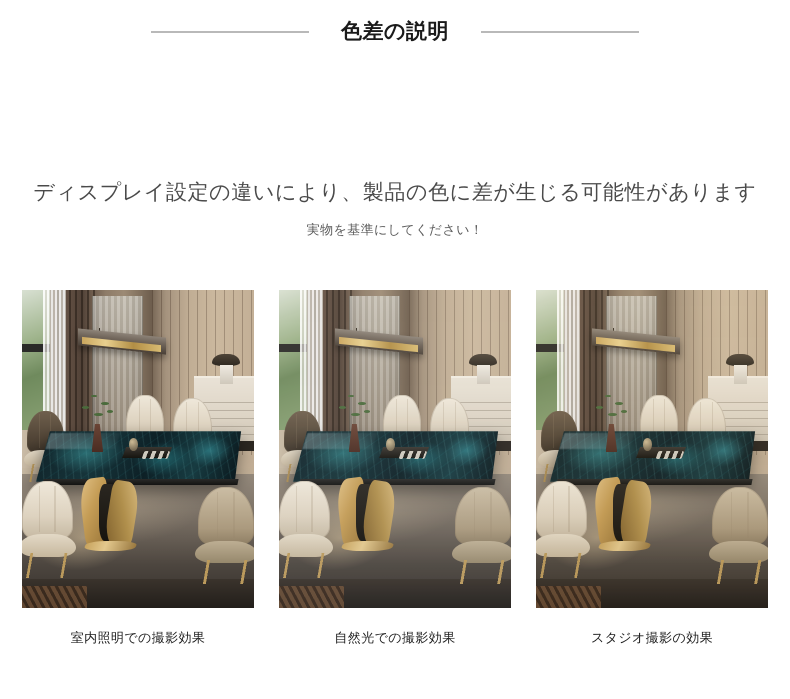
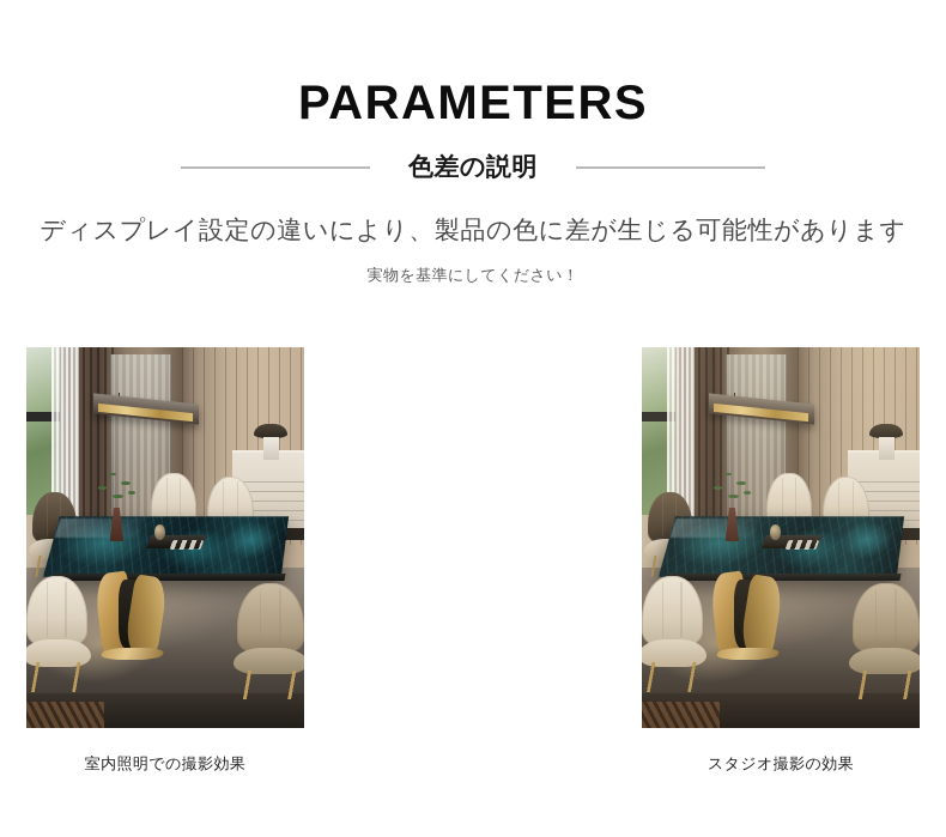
+ PARAMETERS
  色差の説明
  ディスプレイ設定の違いにより、製品の色に差が生じる可能性があります
  実物を基準にしてください！
  室内照明での撮影効果
- 自然光での撮影効果
  スタジオ撮影の効果
